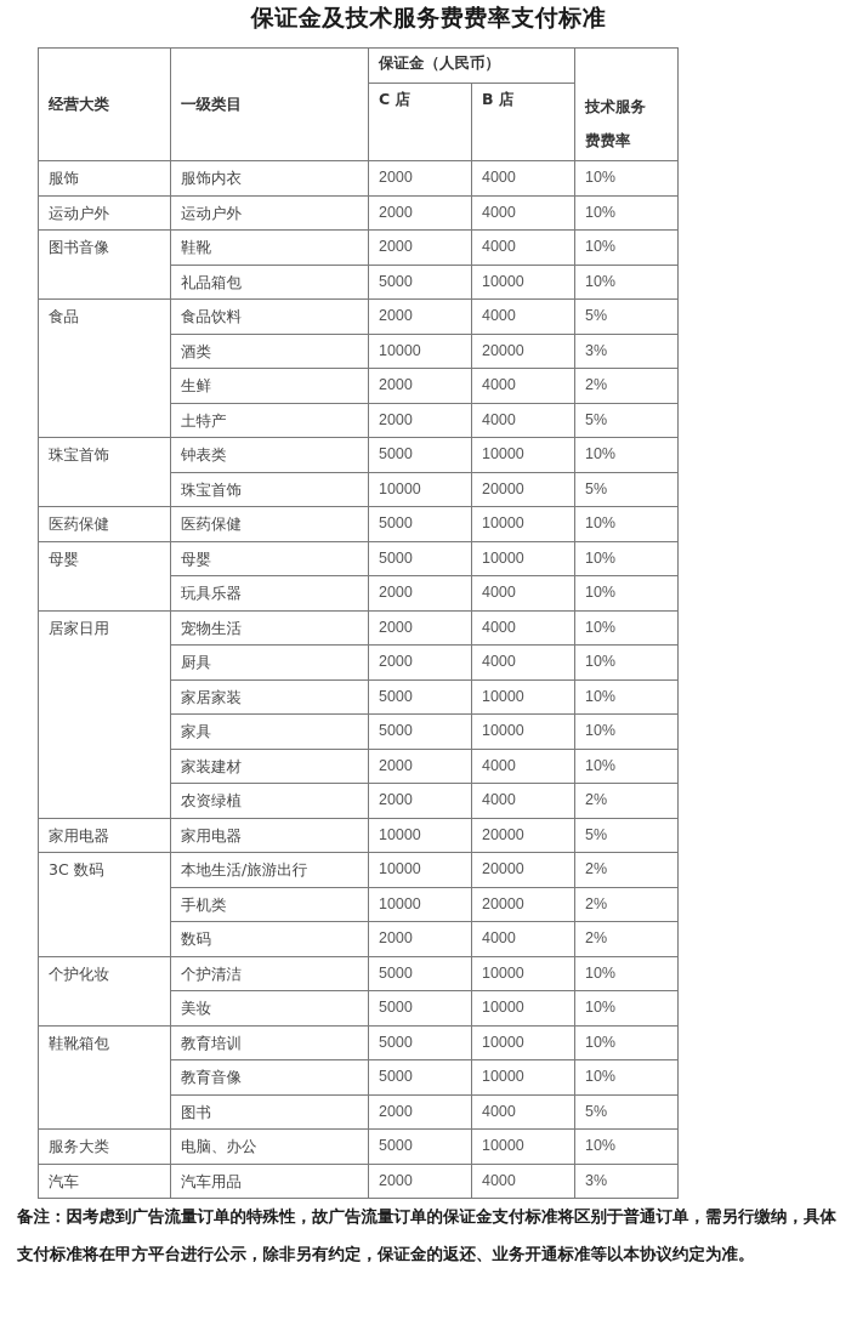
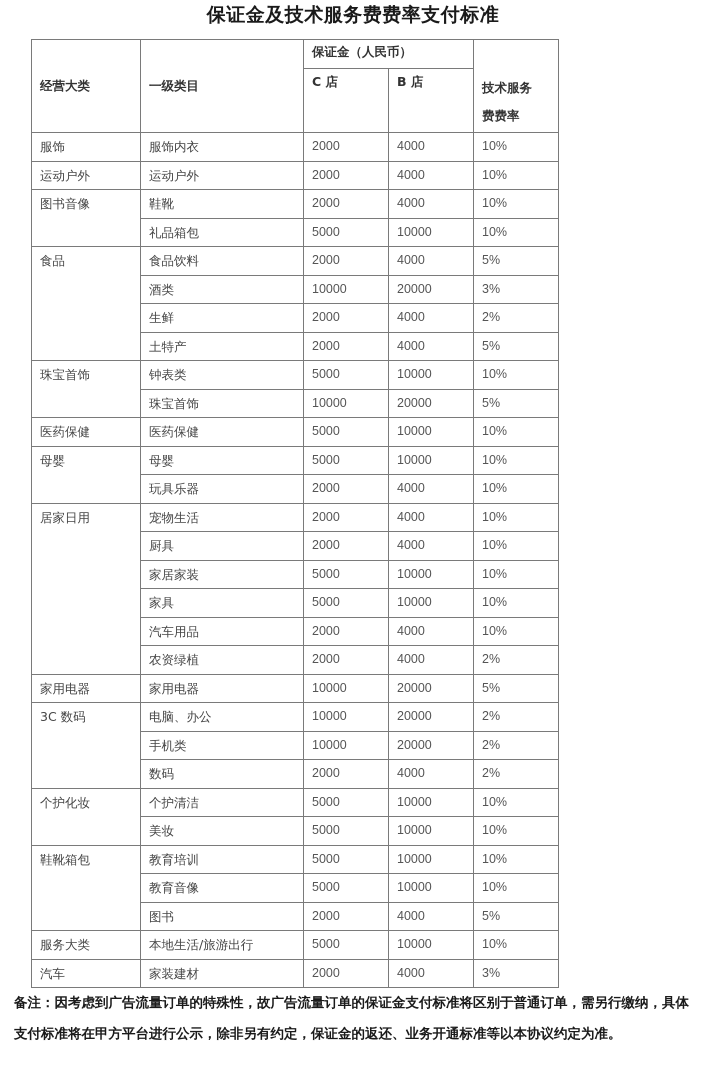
  保证金及技术服务费费率支付标准
  经营大类	一级类目	保证金（人民币）	技术服务费费率
  C 店	B 店
  服饰	服饰内衣	2000	4000	10%
  运动户外	运动户外	2000	4000	10%
  图书音像	鞋靴	2000	4000	10%
  礼品箱包	5000	10000	10%
  食品	食品饮料	2000	4000	5%
  酒类	10000	20000	3%
  生鲜	2000	4000	2%
  土特产	2000	4000	5%
  珠宝首饰	钟表类	5000	10000	10%
  珠宝首饰	10000	20000	5%
  医药保健	医药保健	5000	10000	10%
  母婴	母婴	5000	10000	10%
  玩具乐器	2000	4000	10%
  居家日用	宠物生活	2000	4000	10%
  厨具	2000	4000	10%
  家居家装	5000	10000	10%
  家具	5000	10000	10%
- 家装建材	2000	4000	10%
+ 汽车用品	2000	4000	10%
  农资绿植	2000	4000	2%
  家用电器	家用电器	10000	20000	5%
- 3C 数码	本地生活/旅游出行	10000	20000	2%
+ 3C 数码	电脑、办公	10000	20000	2%
  手机类	10000	20000	2%
  数码	2000	4000	2%
  个护化妆	个护清洁	5000	10000	10%
  美妆	5000	10000	10%
  鞋靴箱包	教育培训	5000	10000	10%
  教育音像	5000	10000	10%
  图书	2000	4000	5%
- 服务大类	电脑、办公	5000	10000	10%
+ 服务大类	本地生活/旅游出行	5000	10000	10%
- 汽车	汽车用品	2000	4000	3%
+ 汽车	家装建材	2000	4000	3%
  备注：因考虑到广告流量订单的特殊性，故广告流量订单的保证金支付标准将区别于普通订单，需另行缴纳，具体支付标准将在甲方平台进行公示，除非另有约定，保证金的返还、业务开通标准等以本协议约定为准。
